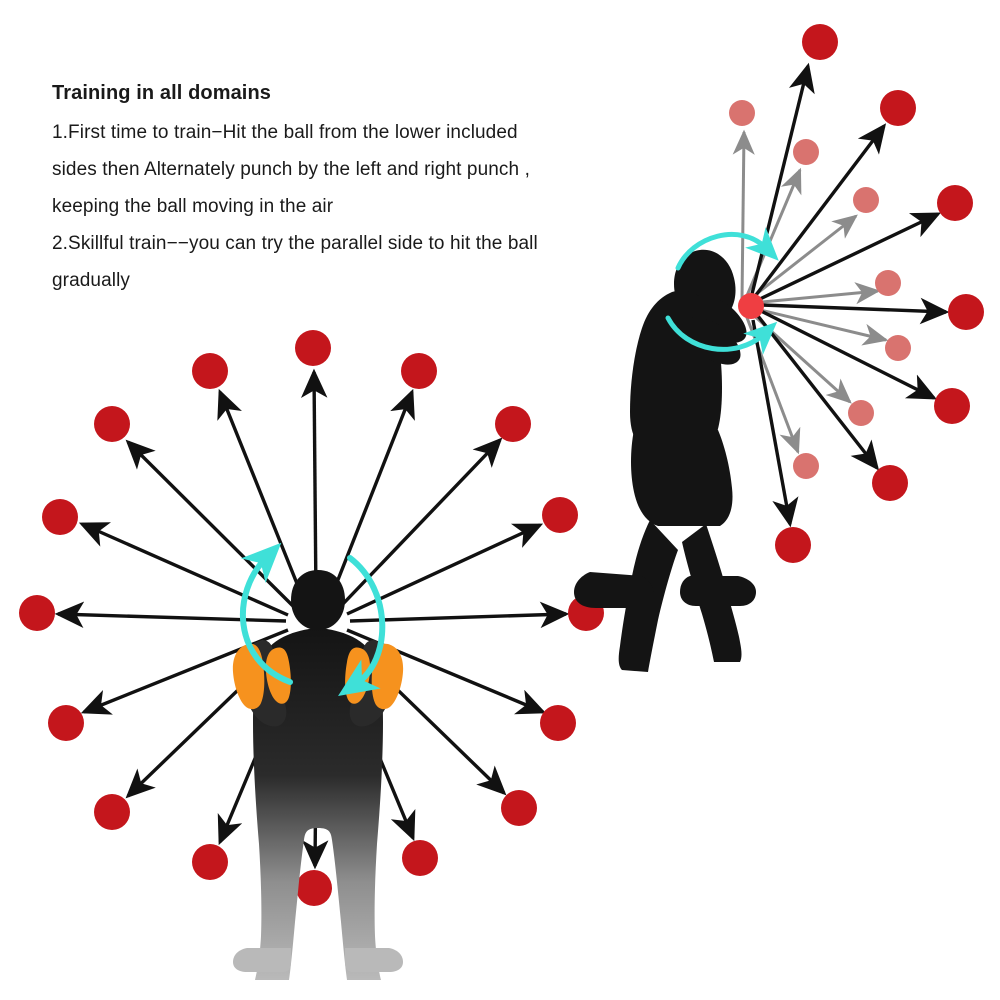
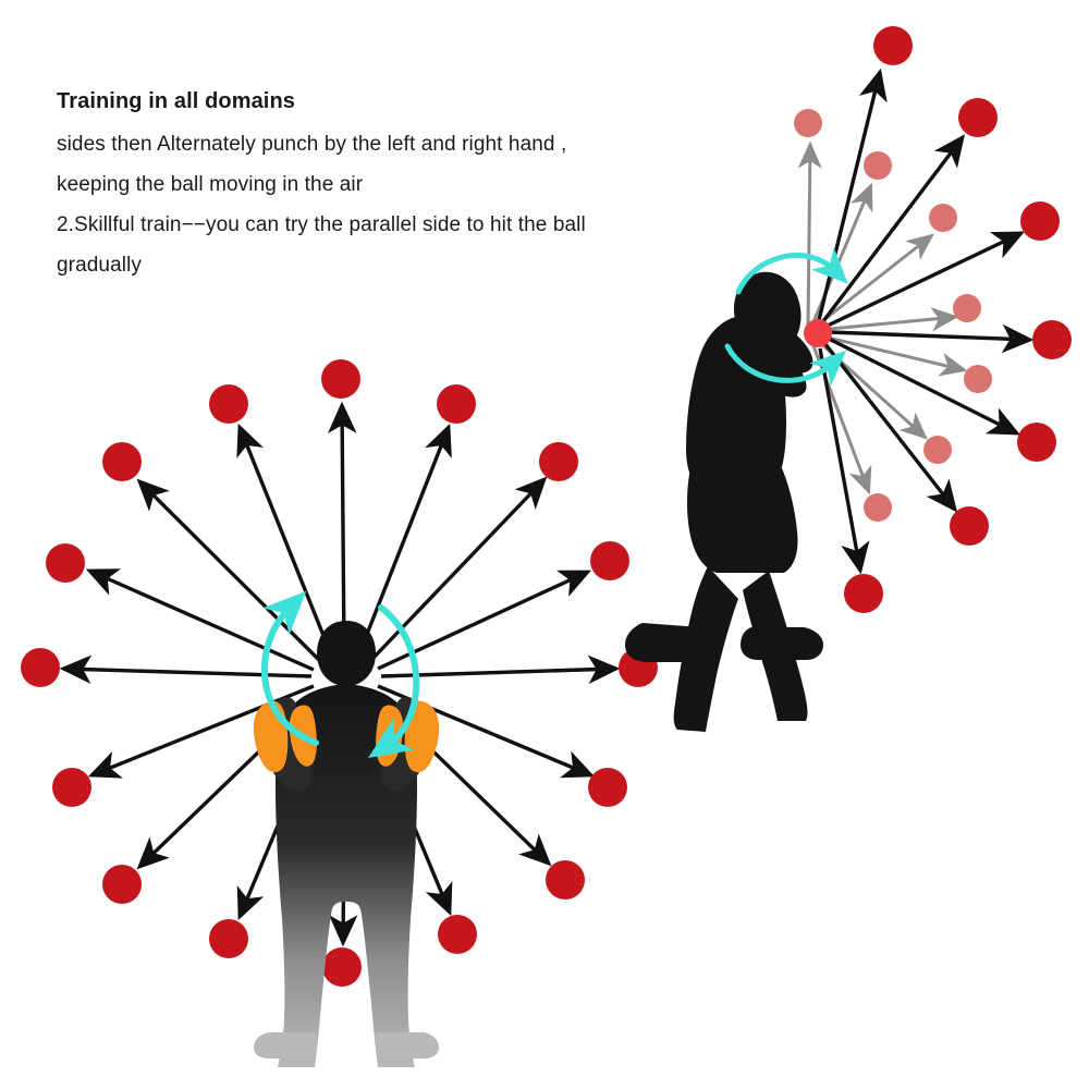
  Training in all domains
- 1.First time to train−Hit the ball from the lower included
- sides then Alternately punch by the left and right punch ,
+ sides then Alternately punch by the left and right hand ,
  keeping the ball moving in the air
  2.Skillful train−−you can try the parallel side to hit the ball
  gradually
